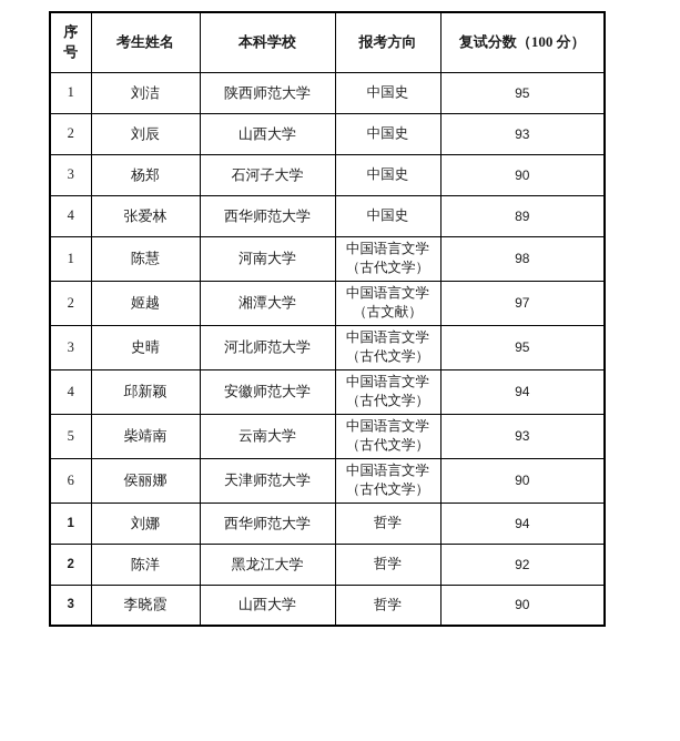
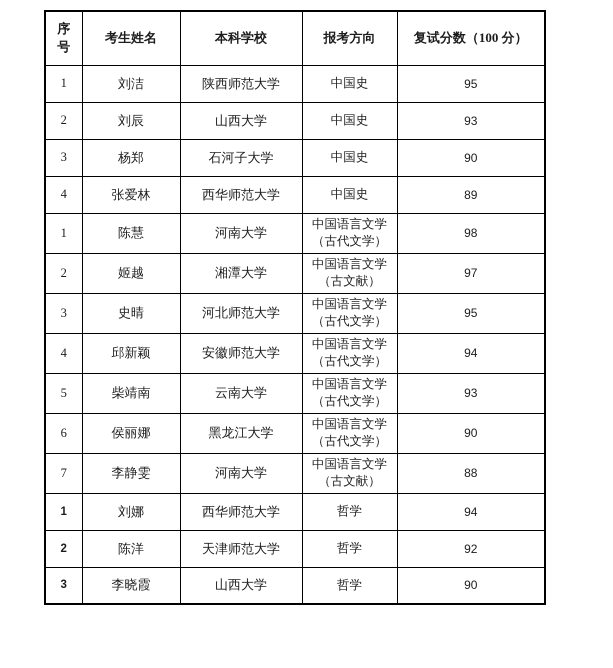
  序号	考生姓名	本科学校	报考方向	复试分数（100 分）
  1	刘洁	陕西师范大学	中国史	95
  2	刘辰	山西大学	中国史	93
  3	杨郑	石河子大学	中国史	90
  4	张爱林	西华师范大学	中国史	89
  1	陈慧	河南大学	中国语言文学（古代文学）	98
  2	姬越	湘潭大学	中国语言文学（古文献）	97
  3	史晴	河北师范大学	中国语言文学（古代文学）	95
  4	邱新颖	安徽师范大学	中国语言文学（古代文学）	94
  5	柴靖南	云南大学	中国语言文学（古代文学）	93
- 6	侯丽娜	天津师范大学	中国语言文学（古代文学）	90
+ 6	侯丽娜	黑龙江大学	中国语言文学（古代文学）	90
+ 7	李静雯	河南大学	中国语言文学（古文献）	88
  1	刘娜	西华师范大学	哲学	94
- 2	陈洋	黑龙江大学	哲学	92
+ 2	陈洋	天津师范大学	哲学	92
  3	李晓霞	山西大学	哲学	90
